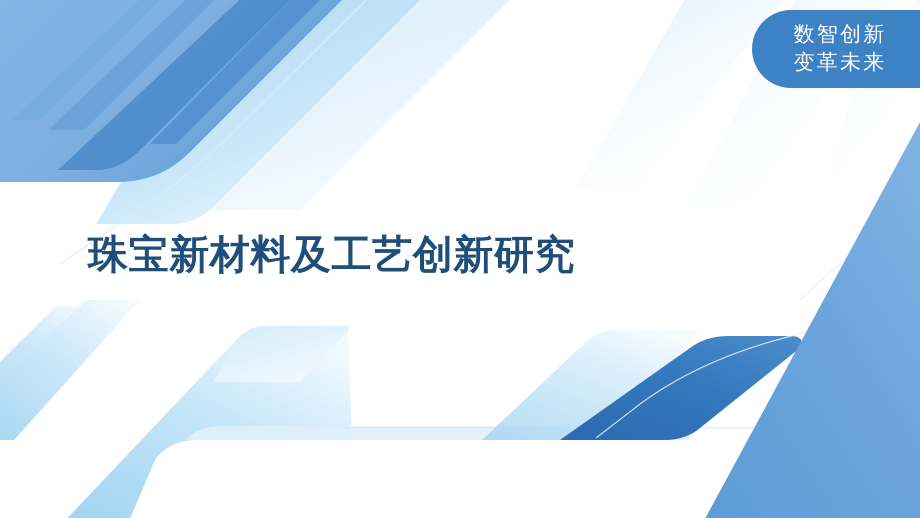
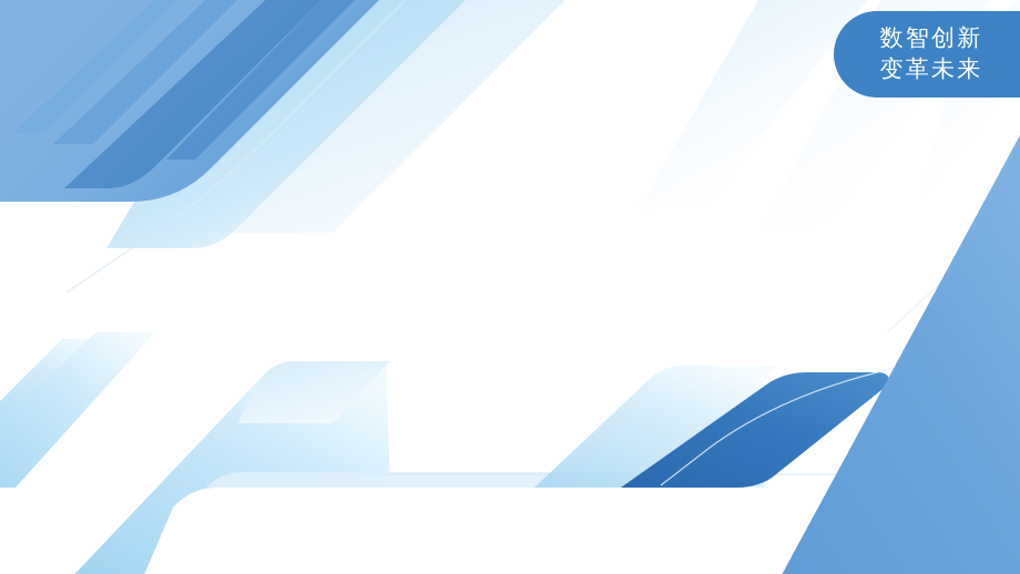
  数智创新
  变革未来
- 珠宝新材料及工艺创新研究
